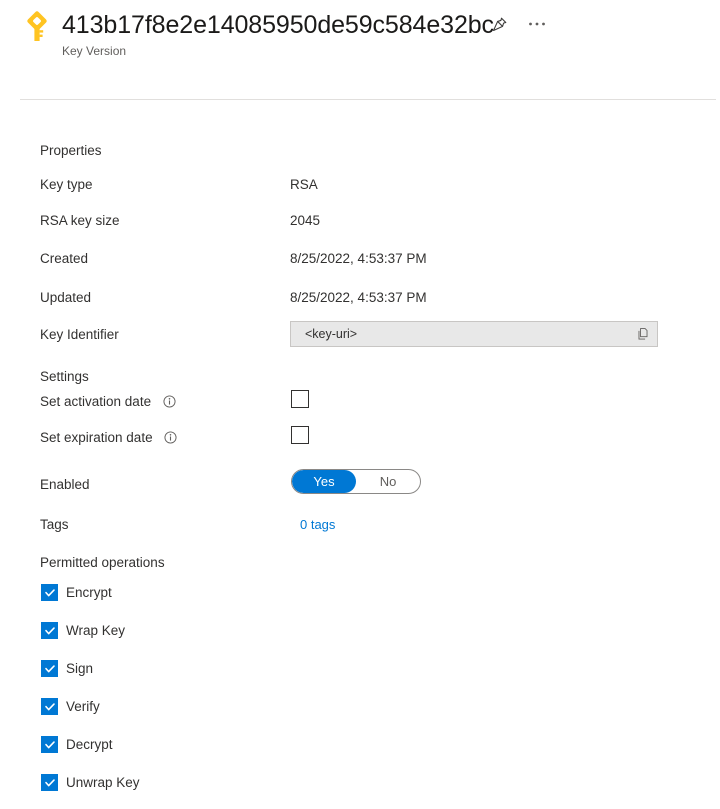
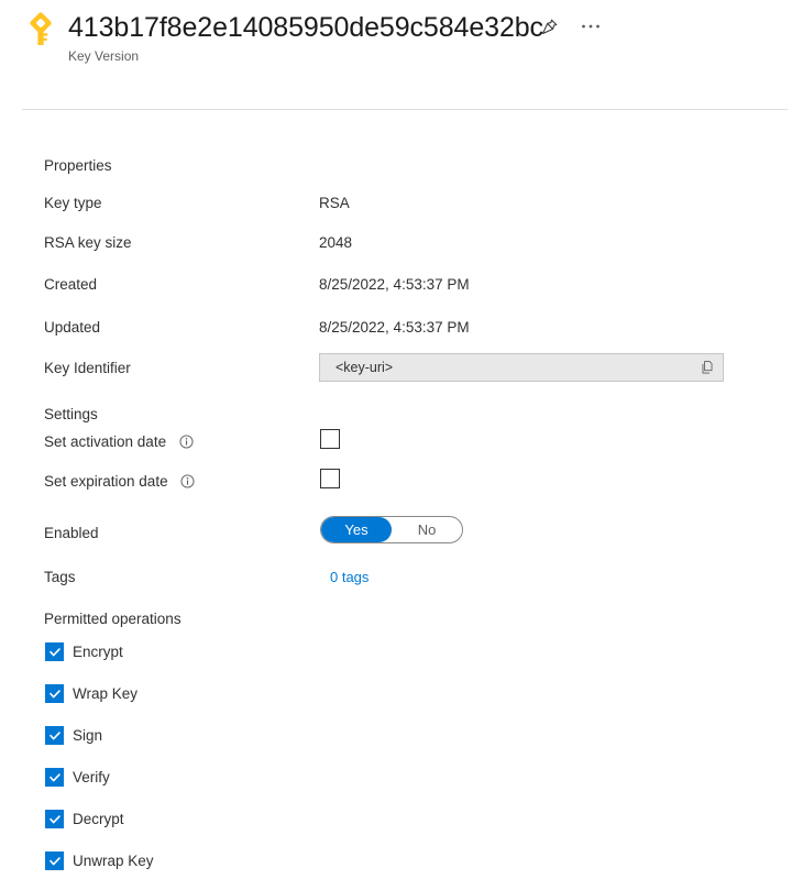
  413b17f8e2e14085950de59c584e32bc
  Key Version
  Properties
  Key type
  RSA
  RSA key size
- 2045
+ 2048
  Created
  8/25/2022, 4:53:37 PM
  Updated
  8/25/2022, 4:53:37 PM
  Key Identifier
  <key-uri>
  Settings
  Set activation date
  Set expiration date
  Enabled
  Yes
  No
  Tags
  0 tags
  Permitted operations
  Encrypt
  Wrap Key
  Sign
  Verify
  Decrypt
  Unwrap Key
